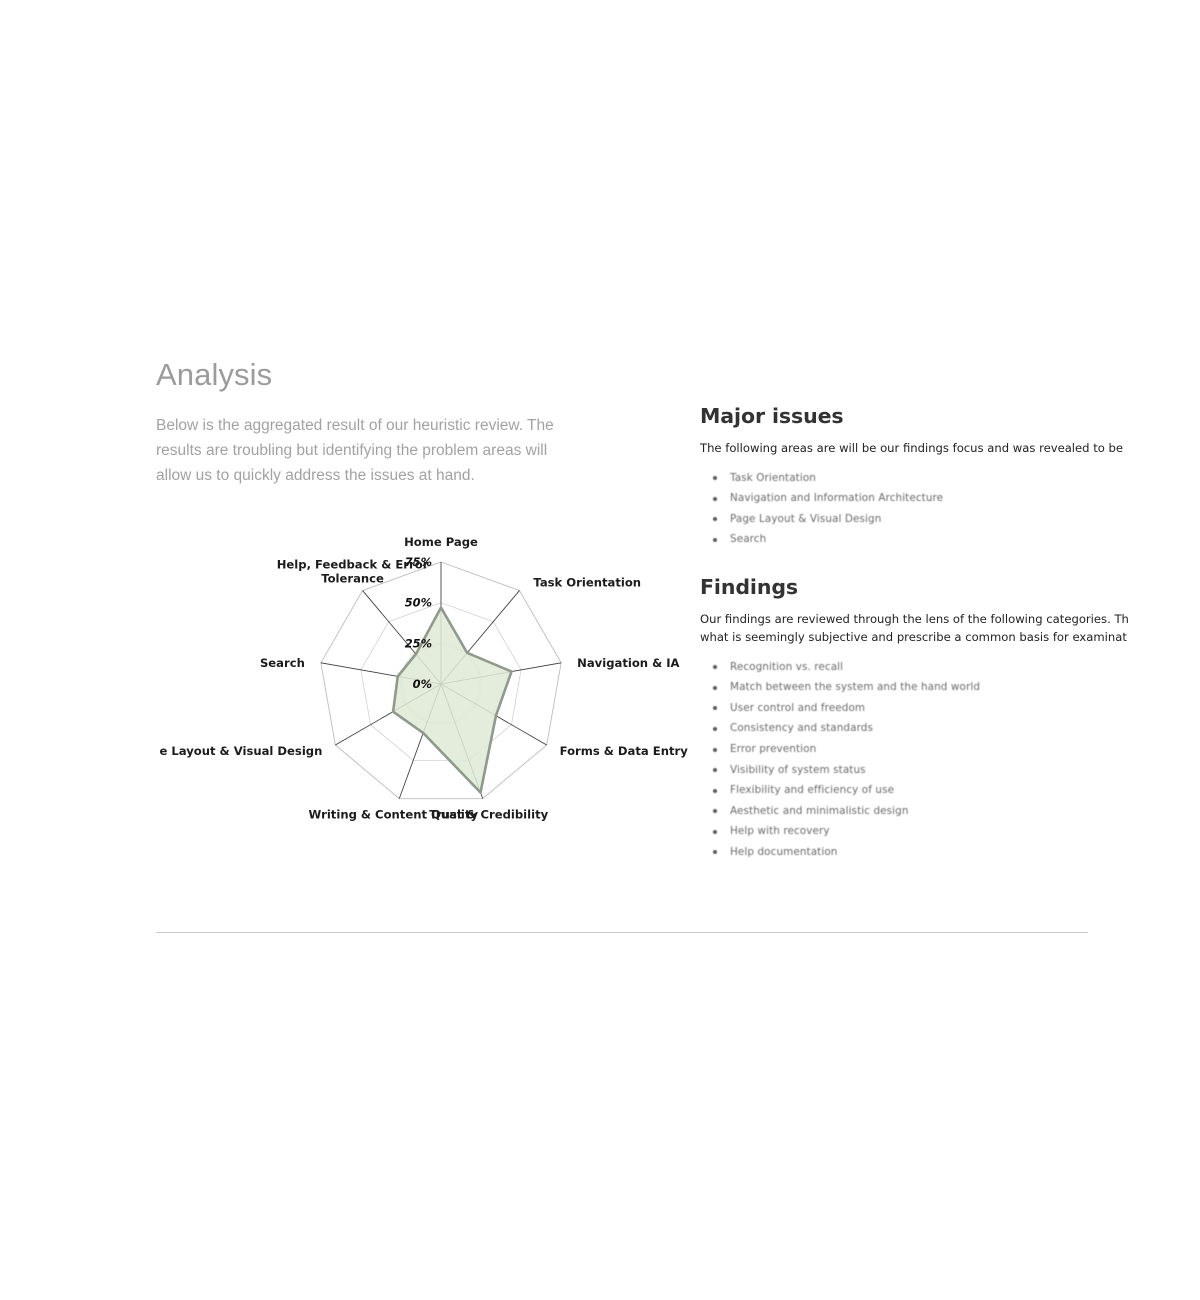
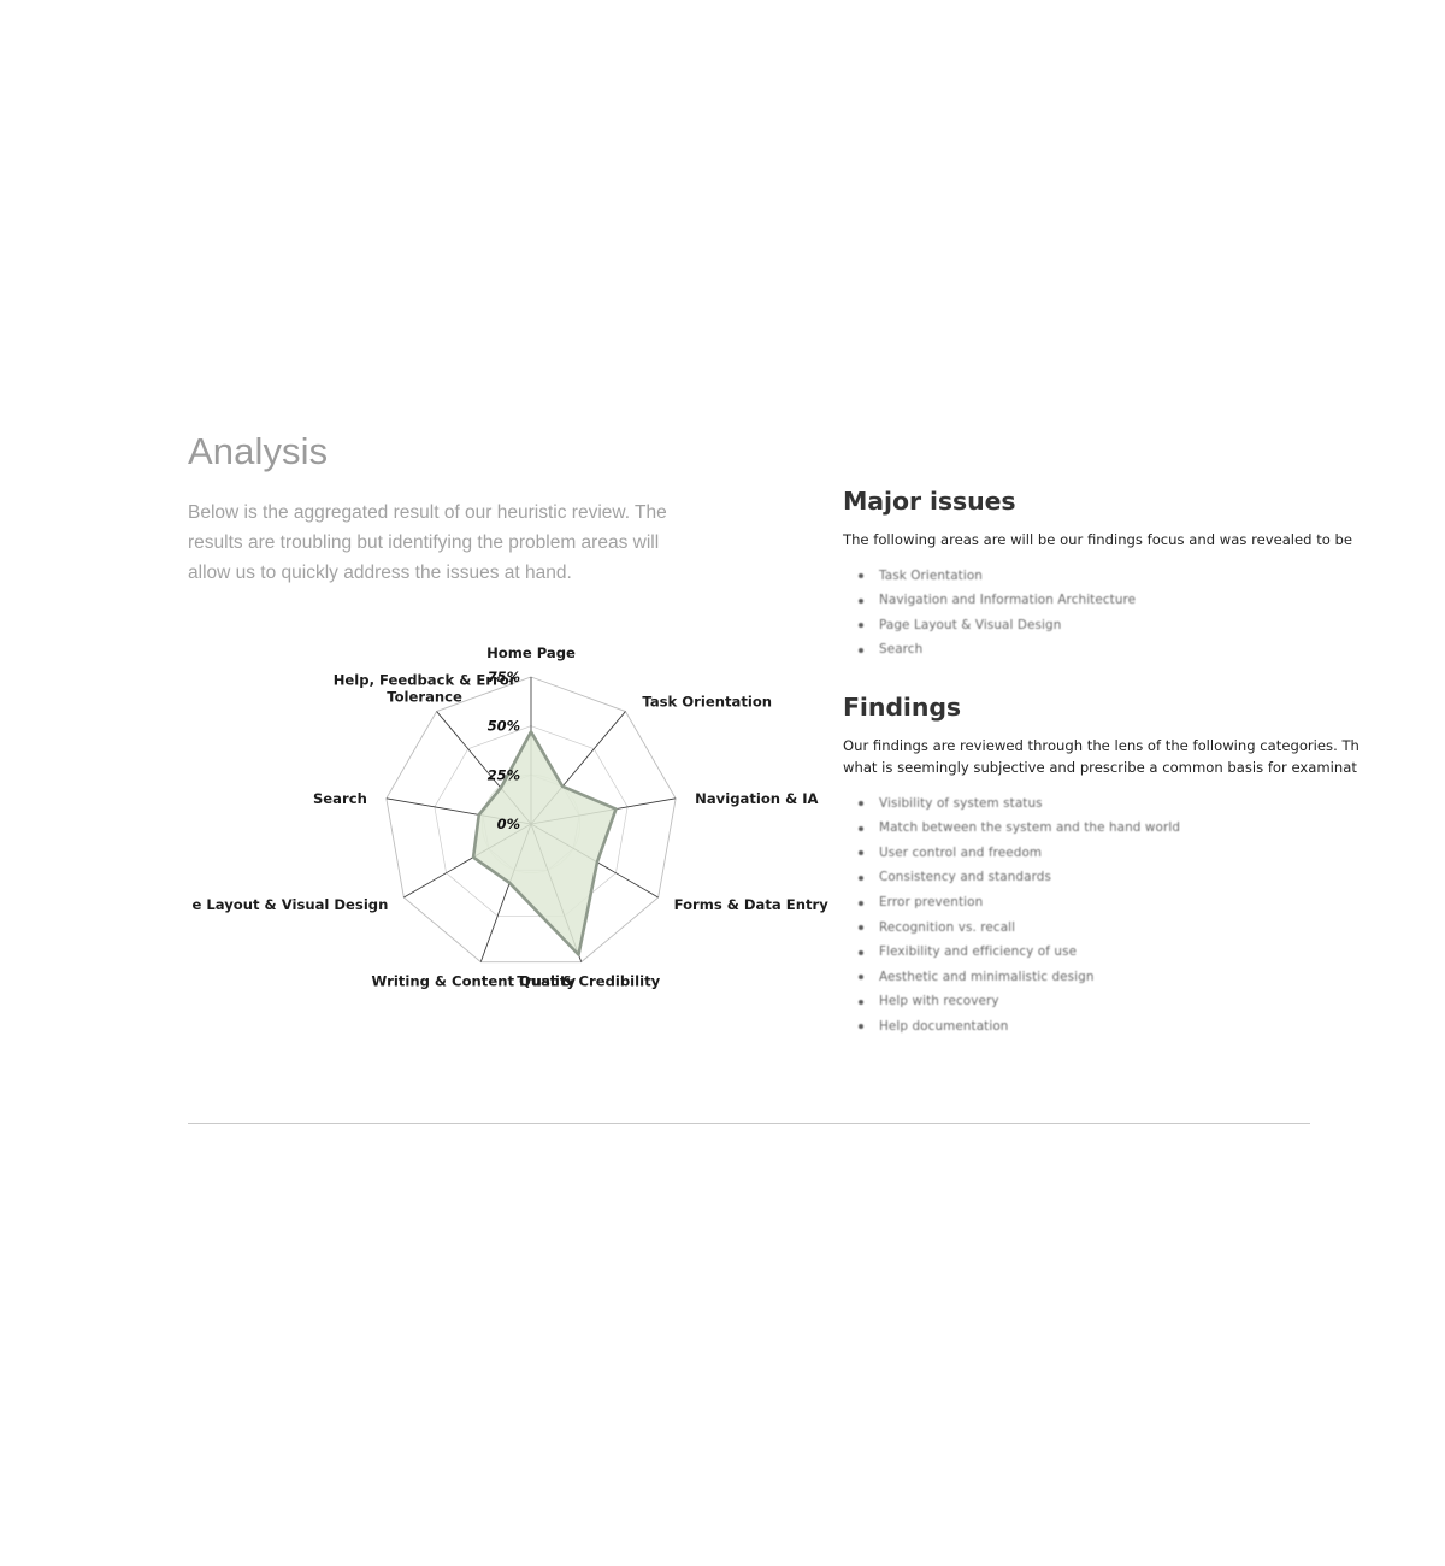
  Analysis
  Below is the aggregated result of our heuristic review. The results are troubling but identifying the problem areas will allow us to quickly address the issues at hand.
  0%
  25%
  50%
  75%
  Home Page
  Task Orientation
  Navigation & IA
  Forms & Data Entry
  Trust & Credibility
  Writing & Content Quality
  e Layout & Visual Design
  Search
  Help, Feedback & Error Tolerance
  Major issues
  The following areas are will be our findings focus and was revealed to be
  Task Orientation
  Navigation and Information Architecture
  Page Layout & Visual Design
  Search
  Findings
  Our findings are reviewed through the lens of the following categories. Th
  what is seemingly subjective and prescribe a common basis for examinat
- Recognition vs. recall
+ Visibility of system status
  Match between the system and the hand world
  User control and freedom
  Consistency and standards
  Error prevention
- Visibility of system status
+ Recognition vs. recall
  Flexibility and efficiency of use
  Aesthetic and minimalistic design
  Help with recovery
  Help documentation
